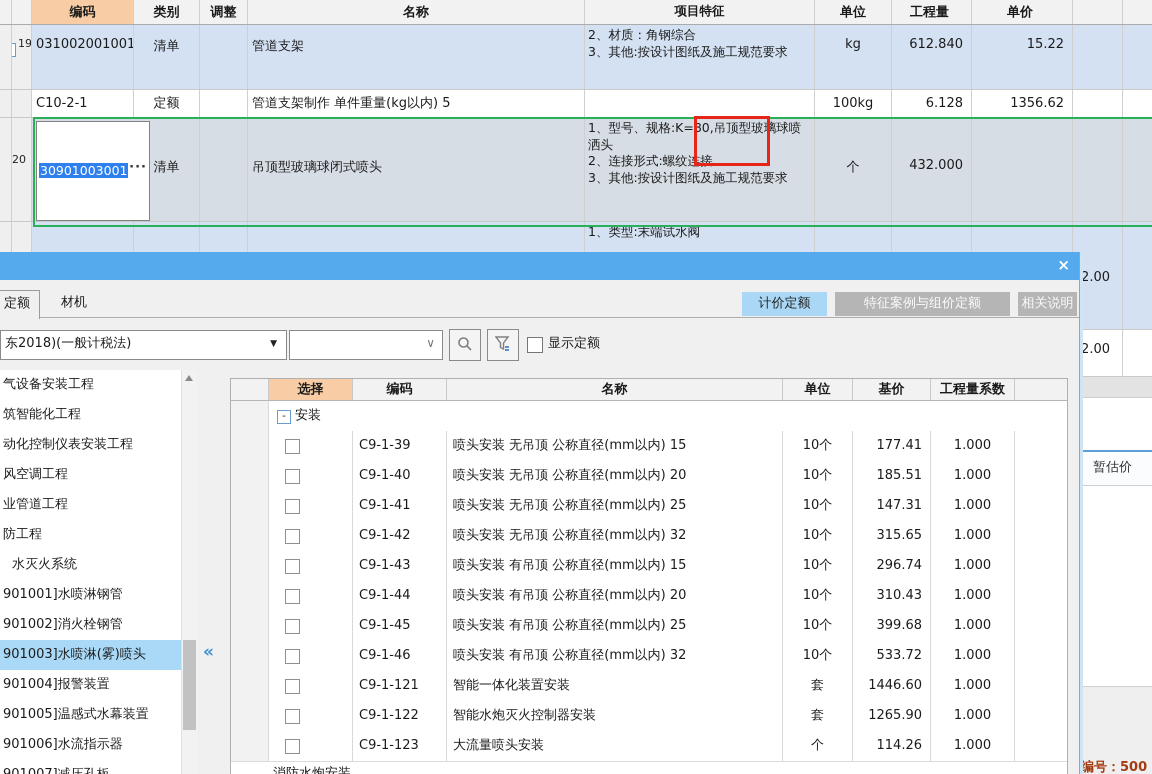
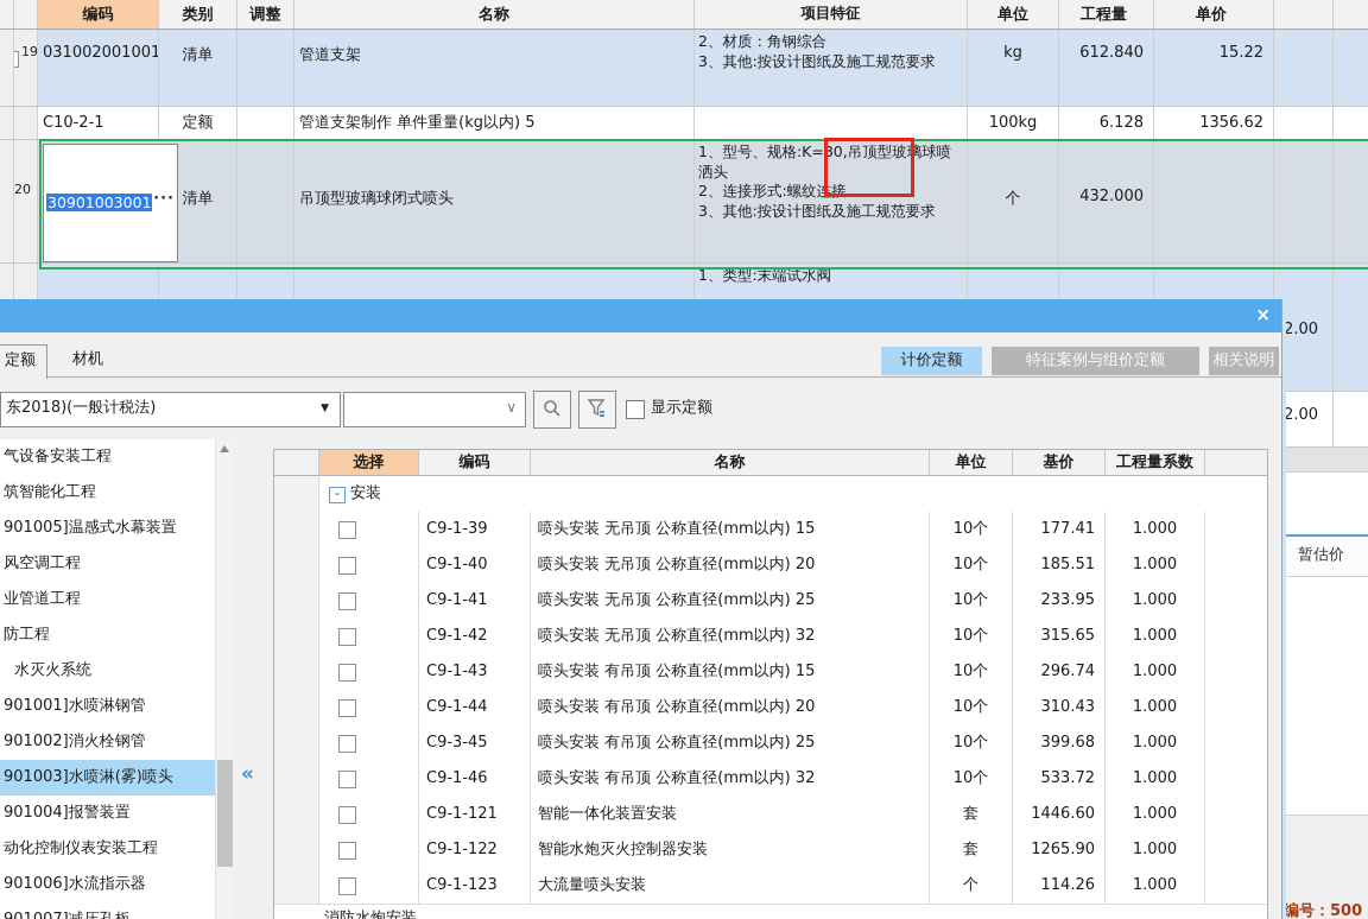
  编码
  类别
  调整
  名称
  项目特征
  单位
  工程量
  单价
  19
  031002001001
  清单
  管道支架
  2、材质：角钢综合
  3、其他:按设计图纸及施工规范要求
  kg
  612.840
  15.22
  C10-2-1
  定额
  管道支架制作 单件重量(kg以内) 5
  100kg
  6.128
  1356.62
  20
  30901003001
  ···
  清单
  吊顶型玻璃球闭式喷头
  1、型号、规格:K=80,吊顶型玻璃球喷洒头
  2、连接形式:螺纹连接
  3、其他:按设计图纸及施工规范要求
  个
  432.000
  1、类型:末端试水阀
  2.00
  2.00
  暂估价
  编号：500
  ×
  定额
  材机
  计价定额
  特征案例与组价定额
  相关说明
  东2018)(一般计税法)
  ▼
  ∨
  显示定额
  气设备安装工程
  筑智能化工程
- 动化控制仪表安装工程
+ 901005]温感式水幕装置
  风空调工程
  业管道工程
  防工程
  水灭火系统
  901001]水喷淋钢管
  901002]消火栓钢管
  901003]水喷淋(雾)喷头
  901004]报警装置
- 901005]温感式水幕装置
+ 动化控制仪表安装工程
  901006]水流指示器
  «
  选择
  编码
  名称
  单位
  基价
  工程量系数
  -
  安装
  C9-1-39
  喷头安装 无吊顶 公称直径(mm以内) 15
  10个
  177.41
  1.000
  C9-1-40
  喷头安装 无吊顶 公称直径(mm以内) 20
  10个
  185.51
  1.000
  C9-1-41
  喷头安装 无吊顶 公称直径(mm以内) 25
  10个
- 147.31
+ 233.95
  1.000
  C9-1-42
  喷头安装 无吊顶 公称直径(mm以内) 32
  10个
  315.65
  1.000
  C9-1-43
  喷头安装 有吊顶 公称直径(mm以内) 15
  10个
  296.74
  1.000
  C9-1-44
  喷头安装 有吊顶 公称直径(mm以内) 20
  10个
  310.43
  1.000
- C9-1-45
+ C9-3-45
  喷头安装 有吊顶 公称直径(mm以内) 25
  10个
  399.68
  1.000
  C9-1-46
  喷头安装 有吊顶 公称直径(mm以内) 32
  10个
  533.72
  1.000
  C9-1-121
  智能一体化装置安装
  套
  1446.60
  1.000
  C9-1-122
  智能水炮灭火控制器安装
  套
  1265.90
  1.000
  C9-1-123
  大流量喷头安装
  个
  114.26
  1.000
